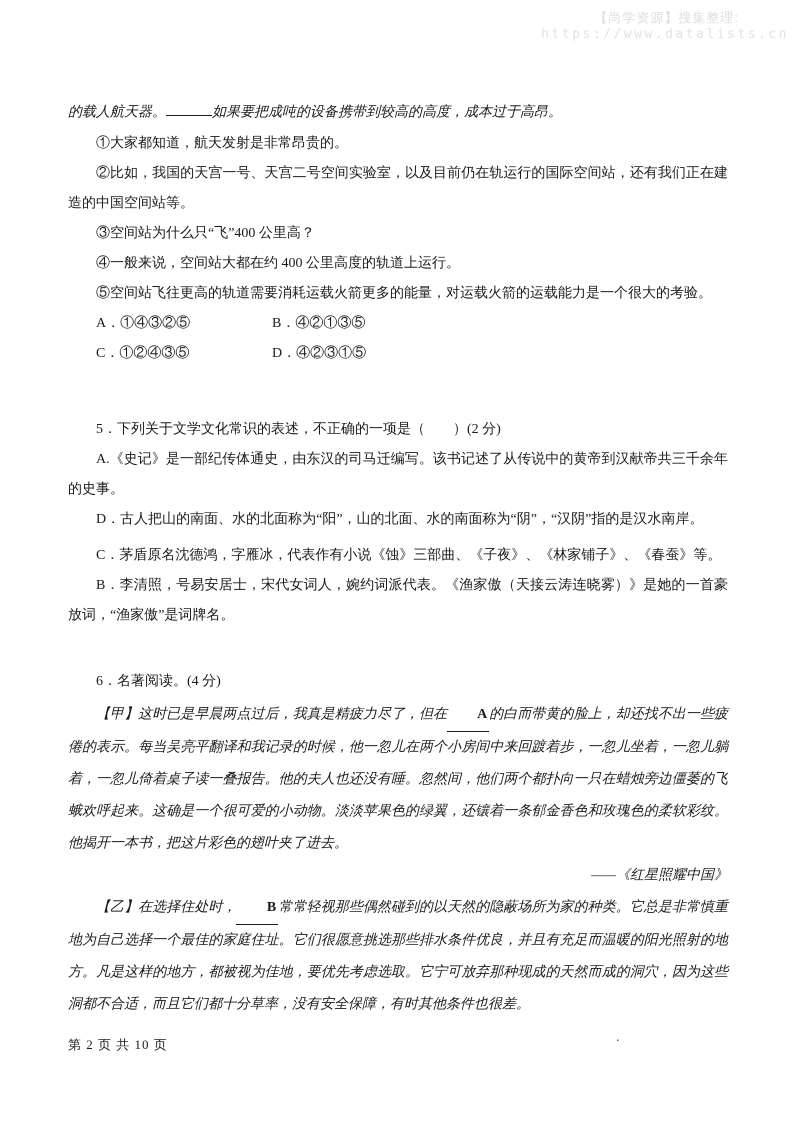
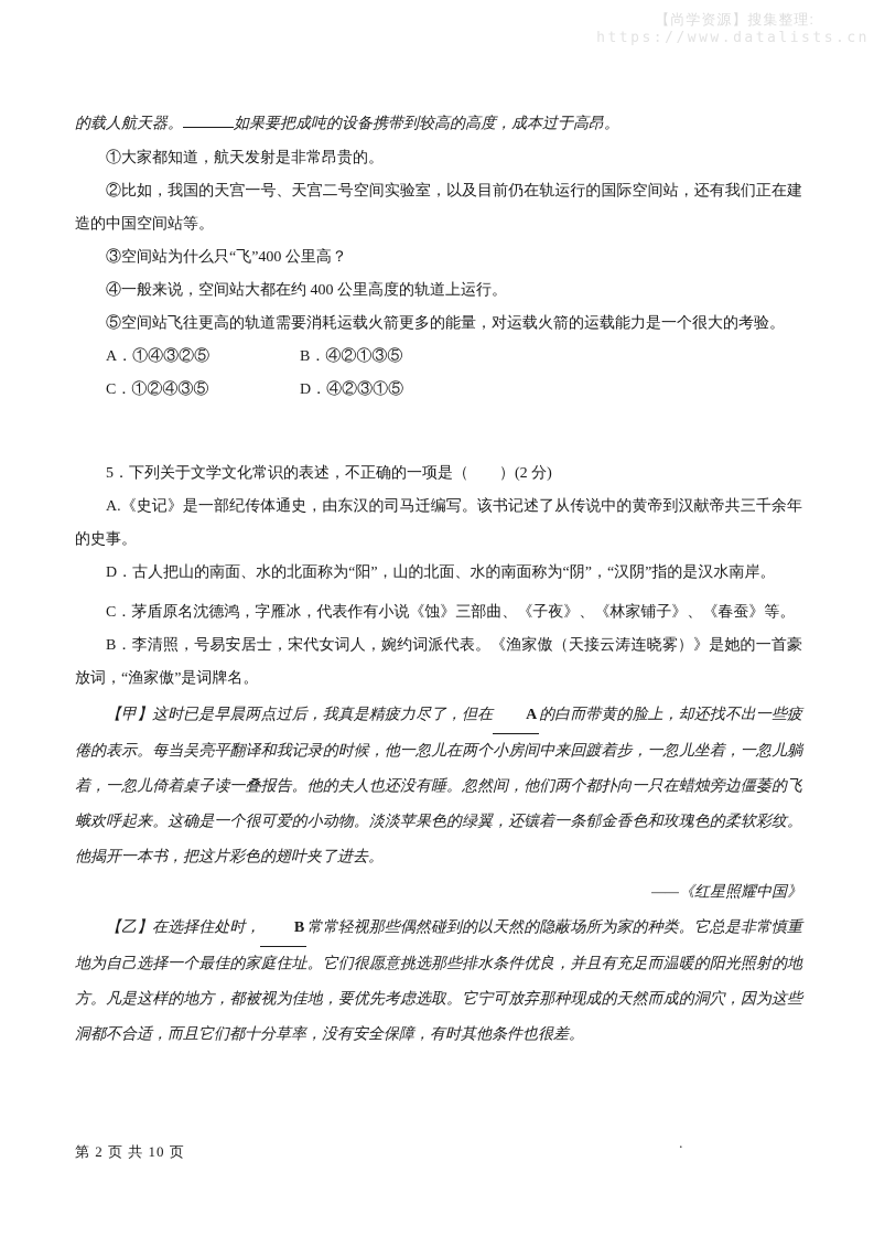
  【尚学资源】搜集整理:
  https://www.datalists.cn
  的载人航天器。 如果要把成吨的设备携带到较高的高度，成本过于高昂。
  ①大家都知道，航天发射是非常昂贵的。
  ②比如，我国的天宫一号、天宫二号空间实验室，以及目前仍在轨运行的国际空间站，还有我们正在建造的中国空间站等。
  ③空间站为什么只“飞”400 公里高？
  ④一般来说，空间站大都在约 400 公里高度的轨道上运行。
  ⑤空间站飞往更高的轨道需要消耗运载火箭更多的能量，对运载火箭的运载能力是一个很大的考验。
  A．①④③②⑤ B．④②①③⑤
  C．①②④③⑤ D．④②③①⑤
  5．下列关于文学文化常识的表述，不正确的一项是（ ）(2 分)
  A.《史记》是一部纪传体通史，由东汉的司马迁编写。该书记述了从传说中的黄帝到汉献帝共三千余年的史事。
  D．古人把山的南面、水的北面称为“阳”，山的北面、水的南面称为“阴”，“汉阴”指的是汉水南岸。
  C．茅盾原名沈德鸿，字雁冰，代表作有小说《蚀》三部曲、《子夜》、《林家铺子》、《春蚕》等。
  B．李清照，号易安居士，宋代女词人，婉约词派代表。《渔家傲（天接云涛连晓雾）》是她的一首豪放词，“渔家傲”是词牌名。
- 6．名著阅读。(4 分)
  【甲】这时已是早晨两点过后，我真是精疲力尽了，但在 A 的白而带黄的脸上，却还找不出一些疲倦的表示。每当吴亮平翻译和我记录的时候，他一忽儿在两个小房间中来回踱着步，一忽儿坐着，一忽儿躺着，一忽儿倚着桌子读一叠报告。他的夫人也还没有睡。忽然间，他们两个都扑向一只在蜡烛旁边僵萎的飞蛾欢呼起来。这确是一个很可爱的小动物。淡淡苹果色的绿翼，还镶着一条郁金香色和玫瑰色的柔软彩纹。他揭开一本书，把这片彩色的翅叶夹了进去。
  ——《红星照耀中国》
  【乙】在选择住处时， B 常常轻视那些偶然碰到的以天然的隐蔽场所为家的种类。它总是非常慎重地为自己选择一个最佳的家庭住址。它们很愿意挑选那些排水条件优良，并且有充足而温暖的阳光照射的地方。凡是这样的地方，都被视为佳地，要优先考虑选取。它宁可放弃那种现成的天然而成的洞穴，因为这些洞都不合适，而且它们都十分草率，没有安全保障，有时其他条件也很差。
  第 2 页 共 10 页
  .
